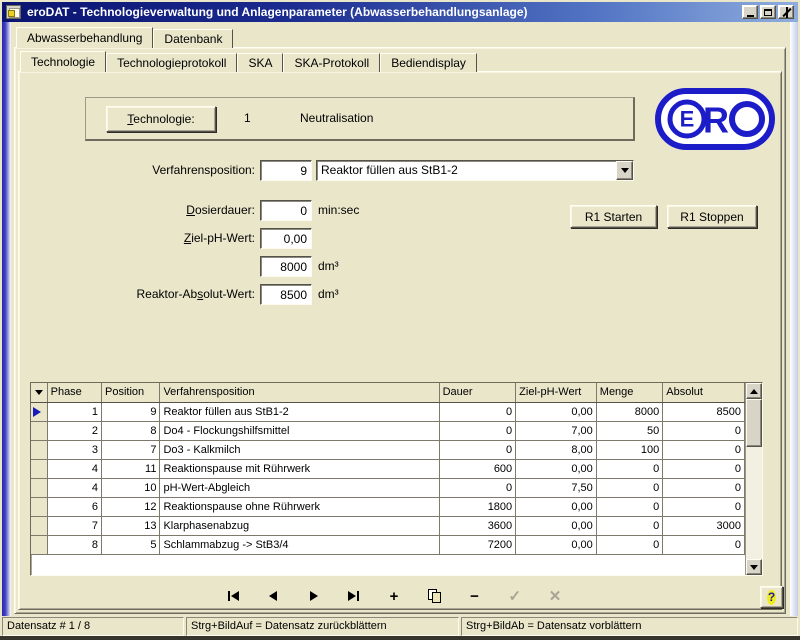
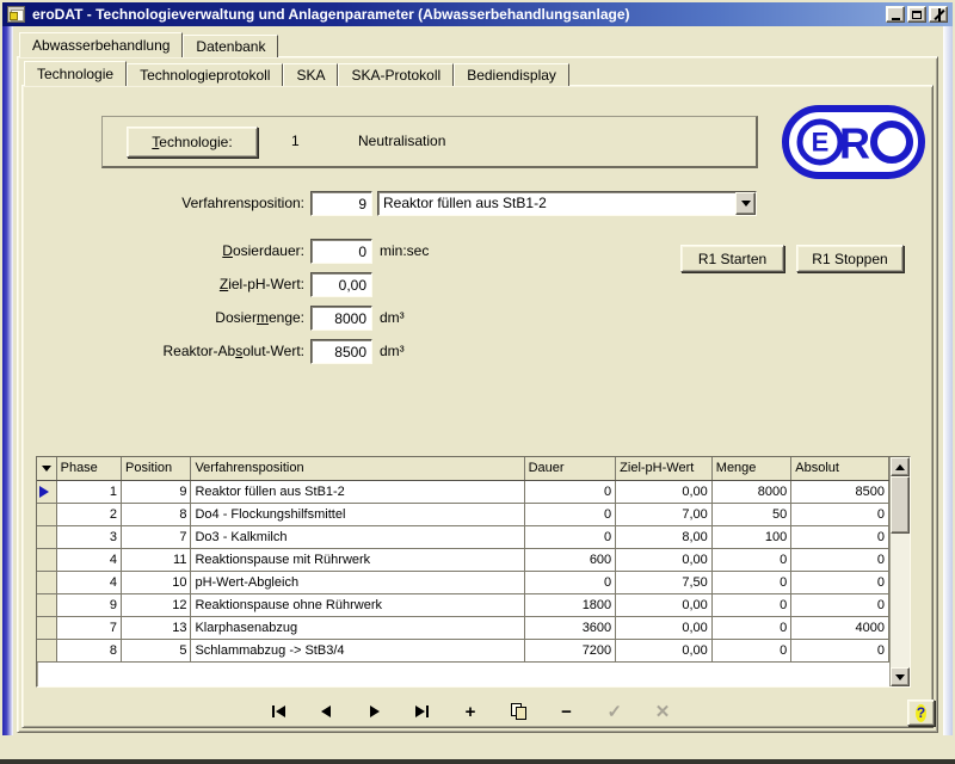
  eroDAT - Technologieverwaltung und Anlagenparameter (Abwasserbehandlungsanlage)
  Abwasserbehandlung
  Datenbank
  Technologie
  Technologieprotokoll
  SKA
  SKA-Protokoll
  Bediendisplay
  Technologie:
  1
  Neutralisation
  E
  R
  Verfahrensposition:
  9
  Reaktor füllen aus StB1-2
  Dosierdauer:
  0
  min:sec
  Ziel-pH-Wert:
  0,00
+ Dosiermenge:
  8000
  dm³
  Reaktor-Absolut-Wert:
  8500
  dm³
  R1 Starten
  R1 Stoppen
  	Phase	Position	Verfahrensposition	Dauer	Ziel-pH-Wert	Menge	Absolut
  	1	9	Reaktor füllen aus StB1-2	0	0,00	8000	8500
  	2	8	Do4 - Flockungshilfsmittel	0	7,00	50	0
  	3	7	Do3 - Kalkmilch	0	8,00	100	0
  	4	11	Reaktionspause mit Rührwerk	600	0,00	0	0
  	4	10	pH-Wert-Abgleich	0	7,50	0	0
- 	6	12	Reaktionspause ohne Rührwerk	1800	0,00	0	0
+ 	9	12	Reaktionspause ohne Rührwerk	1800	0,00	0	0
- 	7	13	Klarphasenabzug	3600	0,00	0	3000
+ 	7	13	Klarphasenabzug	3600	0,00	0	4000
  	8	5	Schlammabzug -> StB3/4	7200	0,00	0	0
  +
  −
  ✓
  ✕
  ?
- Datensatz # 1 / 8
- Strg+BildAuf = Datensatz zurückblättern
- Strg+BildAb = Datensatz vorblättern
